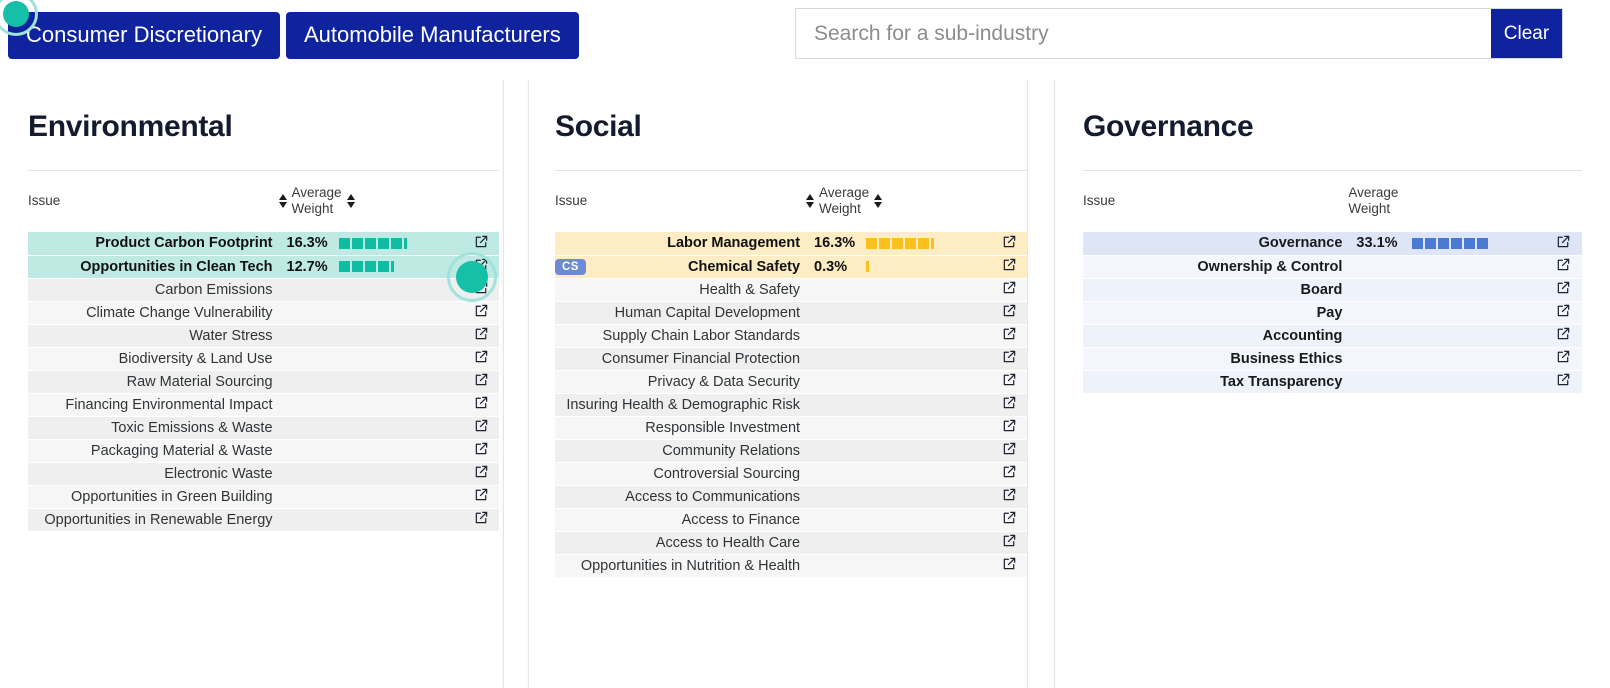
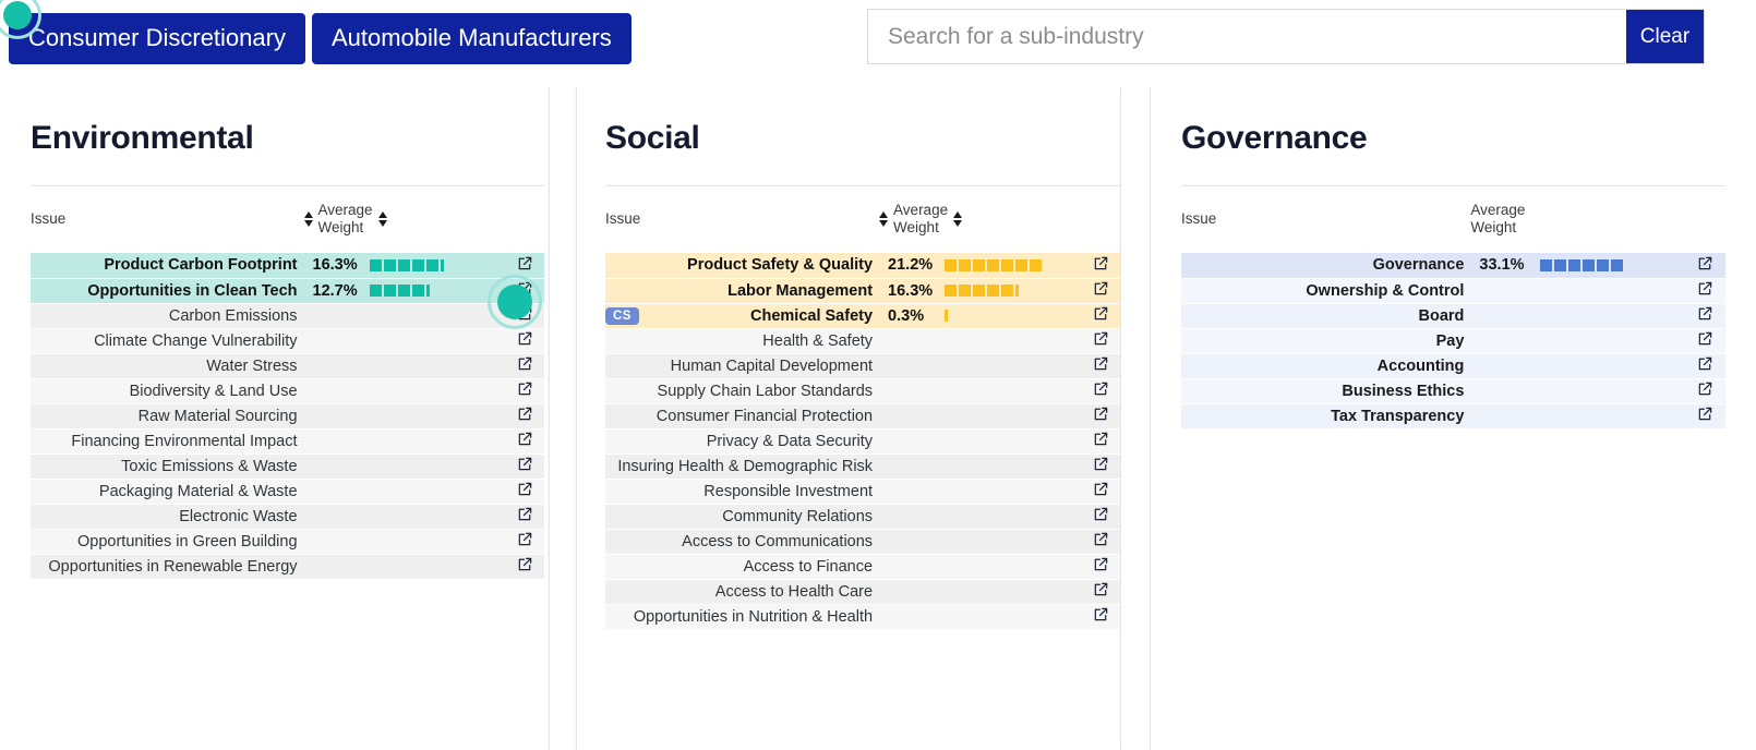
  Consumer Discretionary
  Automobile Manufacturers
  Search for a sub-industry
  Clear
  Environmental
  Issue	AverageWeight
  Product Carbon Footprint	16.3%
  Opportunities in Clean Tech	12.7%
  Carbon Emissions
  Climate Change Vulnerability
  Water Stress
  Biodiversity & Land Use
  Raw Material Sourcing
  Financing Environmental Impact
  Toxic Emissions & Waste
  Packaging Material & Waste
  Electronic Waste
  Opportunities in Green Building
  Opportunities in Renewable Energy
  Social
  Issue	AverageWeight
+ Product Safety & Quality	21.2%
  Labor Management	16.3%
  CS Chemical Safety	0.3%
  Health & Safety
  Human Capital Development
  Supply Chain Labor Standards
  Consumer Financial Protection
  Privacy & Data Security
  Insuring Health & Demographic Risk
  Responsible Investment
  Community Relations
- Controversial Sourcing
  Access to Communications
  Access to Finance
  Access to Health Care
  Opportunities in Nutrition & Health
  Governance
  Issue	AverageWeight
  Governance	33.1%
  Ownership & Control
  Board
  Pay
  Accounting
  Business Ethics
  Tax Transparency
